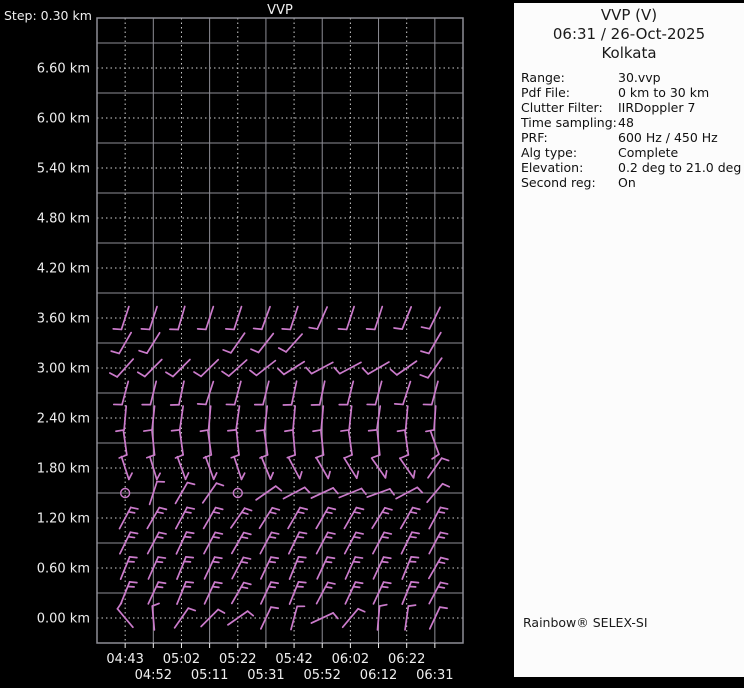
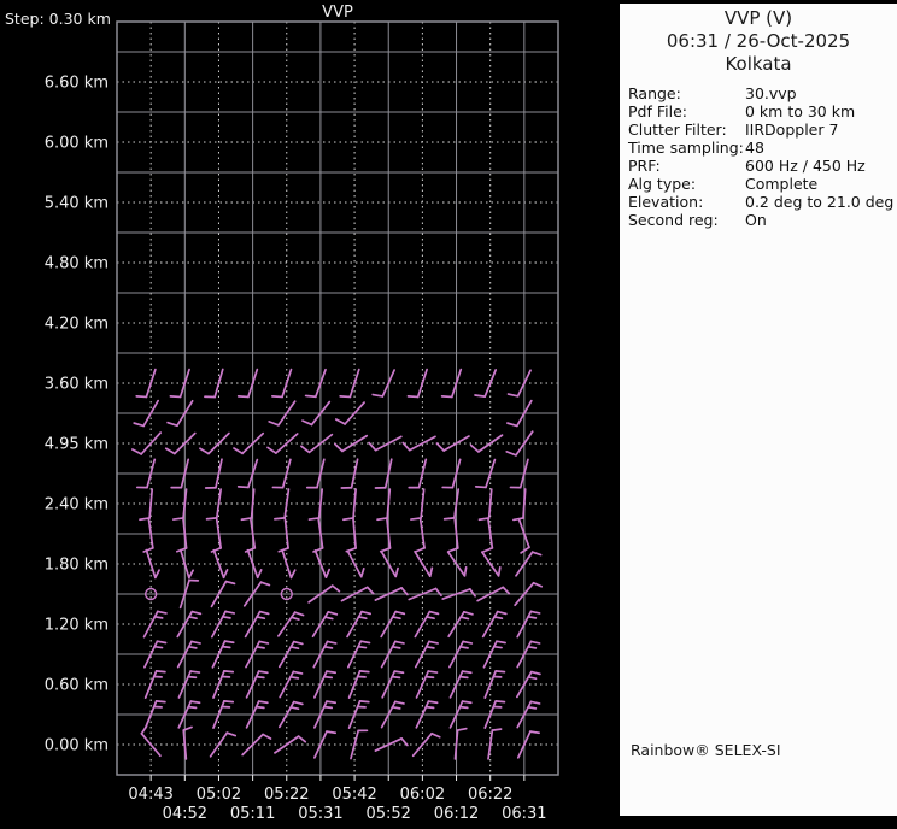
  Step: 0.30 km
  VVP
  6.60 km
  6.00 km
  5.40 km
  4.80 km
  4.20 km
  3.60 km
- 3.00 km
+ 4.95 km
  2.40 km
  1.80 km
  1.20 km
  0.60 km
  0.00 km
  04:43
  04:52
  05:02
  05:11
  05:22
  05:31
  05:42
  05:52
  06:02
  06:12
  06:22
  06:31
  VVP (V)
  06:31 / 26-Oct-2025
  Kolkata
  Range:
  30.vvp
  Pdf File:
  0 km to 30 km
  Clutter Filter:
  IIRDoppler 7
  Time sampling:
  48
  PRF:
  600 Hz / 450 Hz
  Alg type:
  Complete
  Elevation:
  0.2 deg to 21.0 deg
  Second reg:
  On
  Rainbow® SELEX-SI
